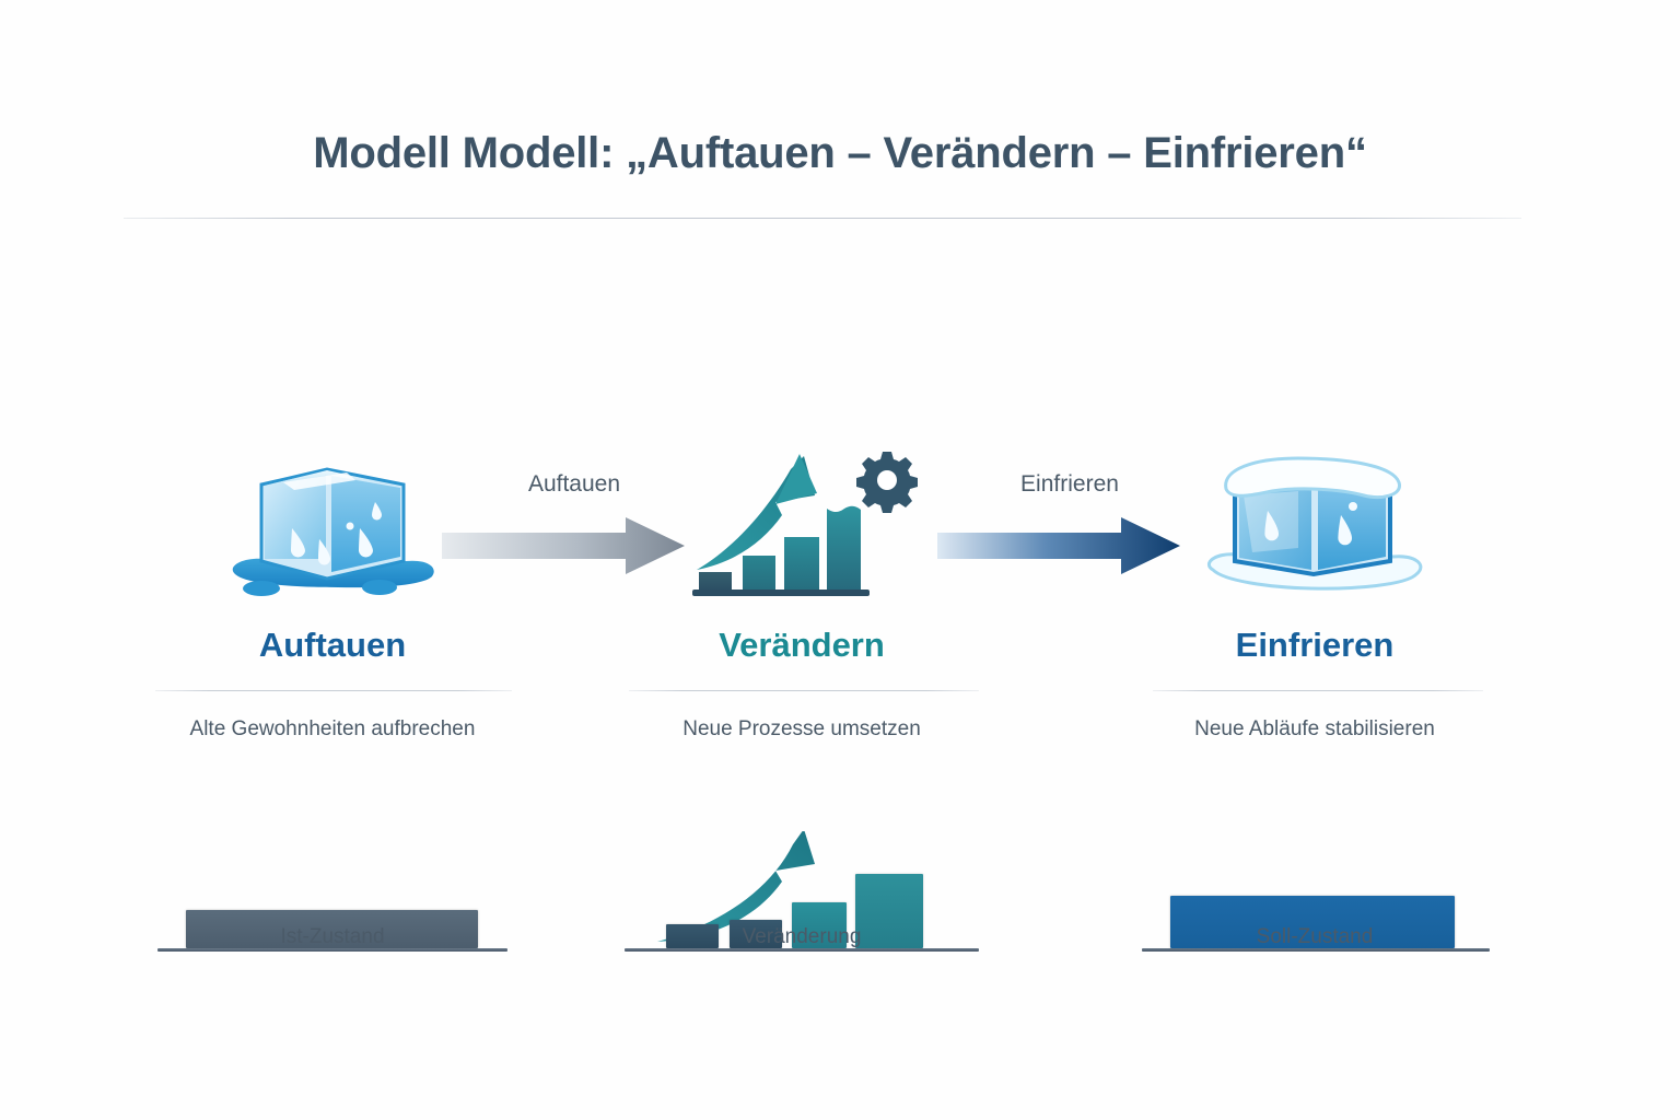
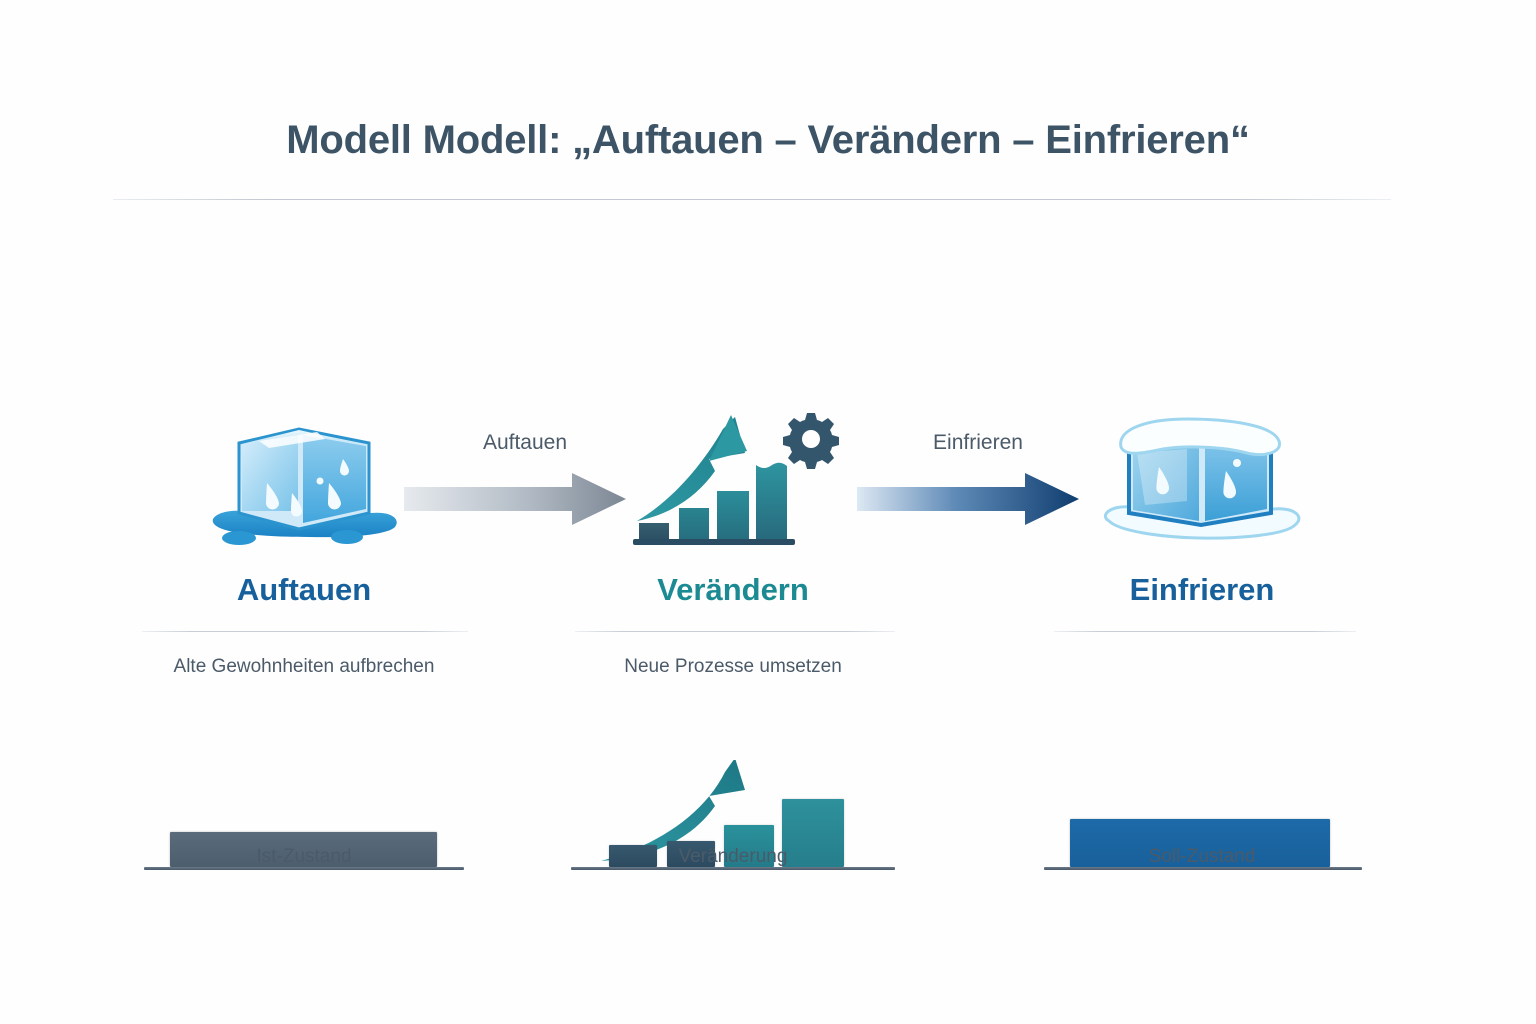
  Modell Modell: „Auftauen – Verändern – Einfrieren“
  Auftauen
  Alte Gewohnheiten aufbrechen
  Ist-Zustand
  Verändern
  Neue Prozesse umsetzen
  Veränderung
  Einfrieren
- Neue Abläufe stabilisieren
  Soll-Zustand
  Auftauen
  Einfrieren
